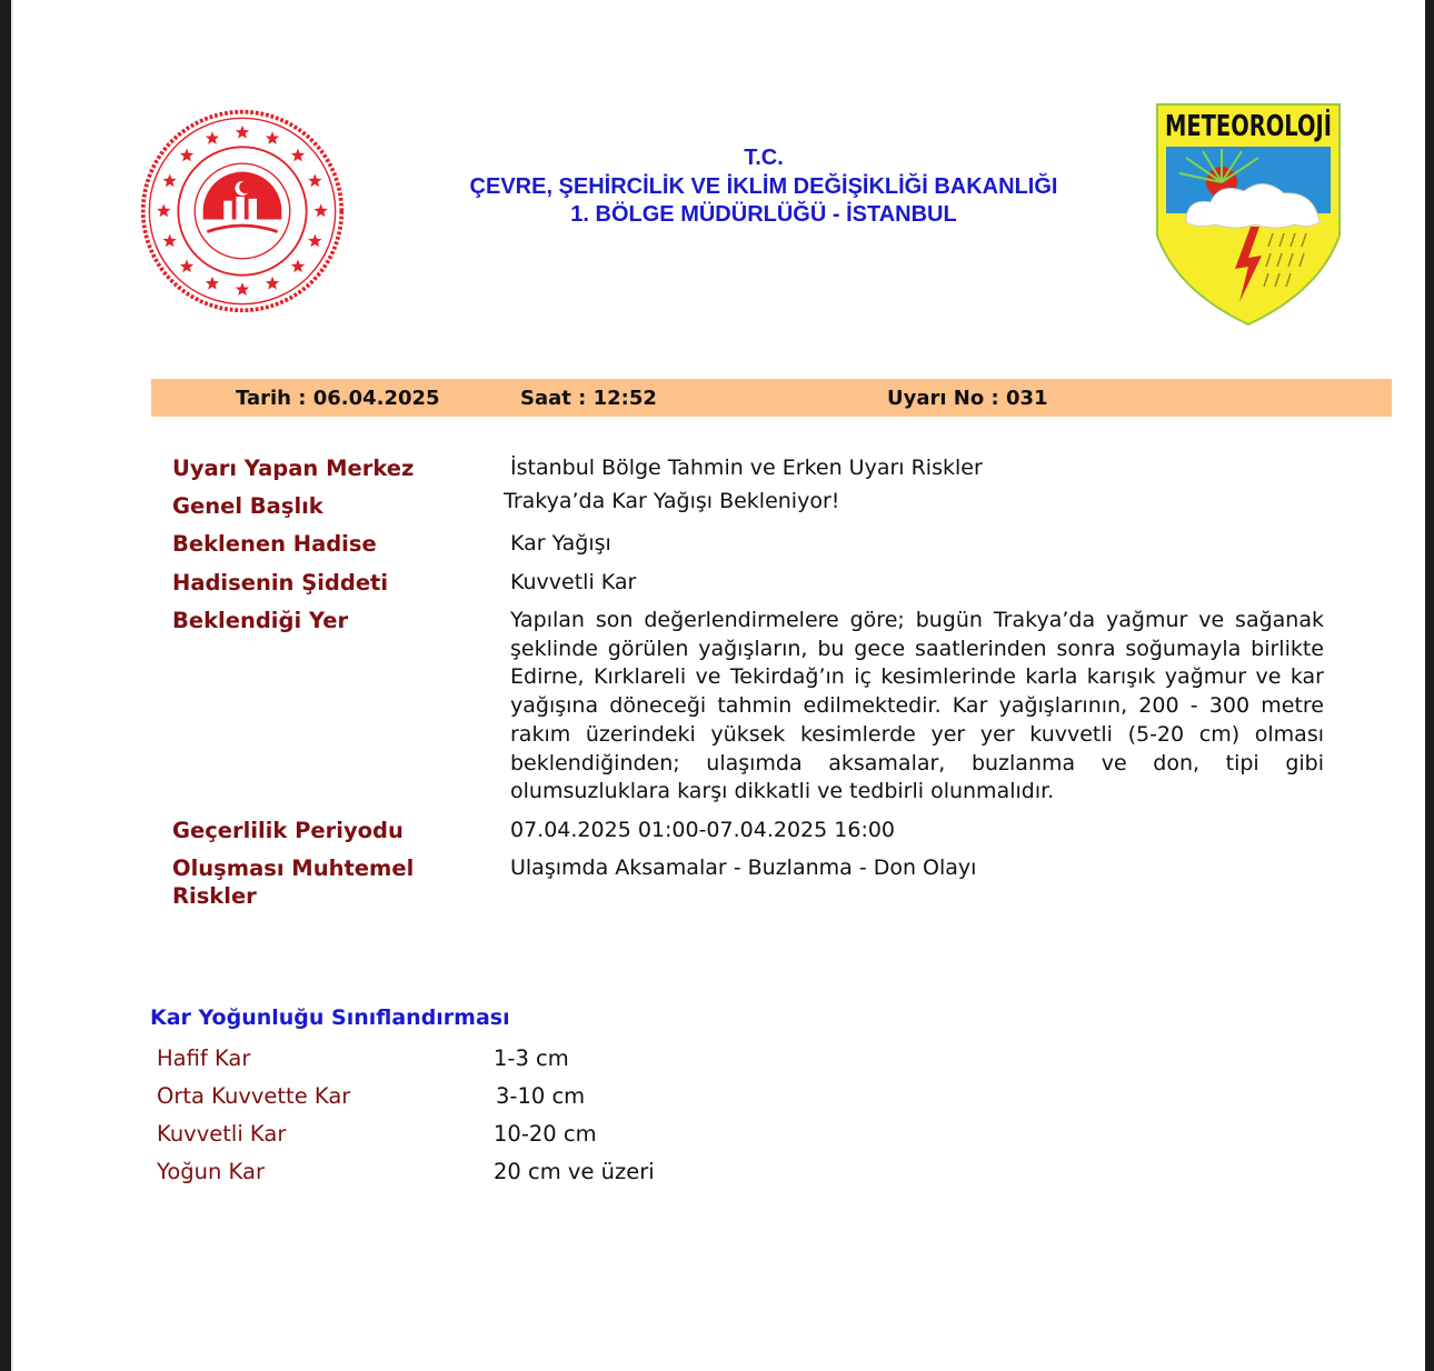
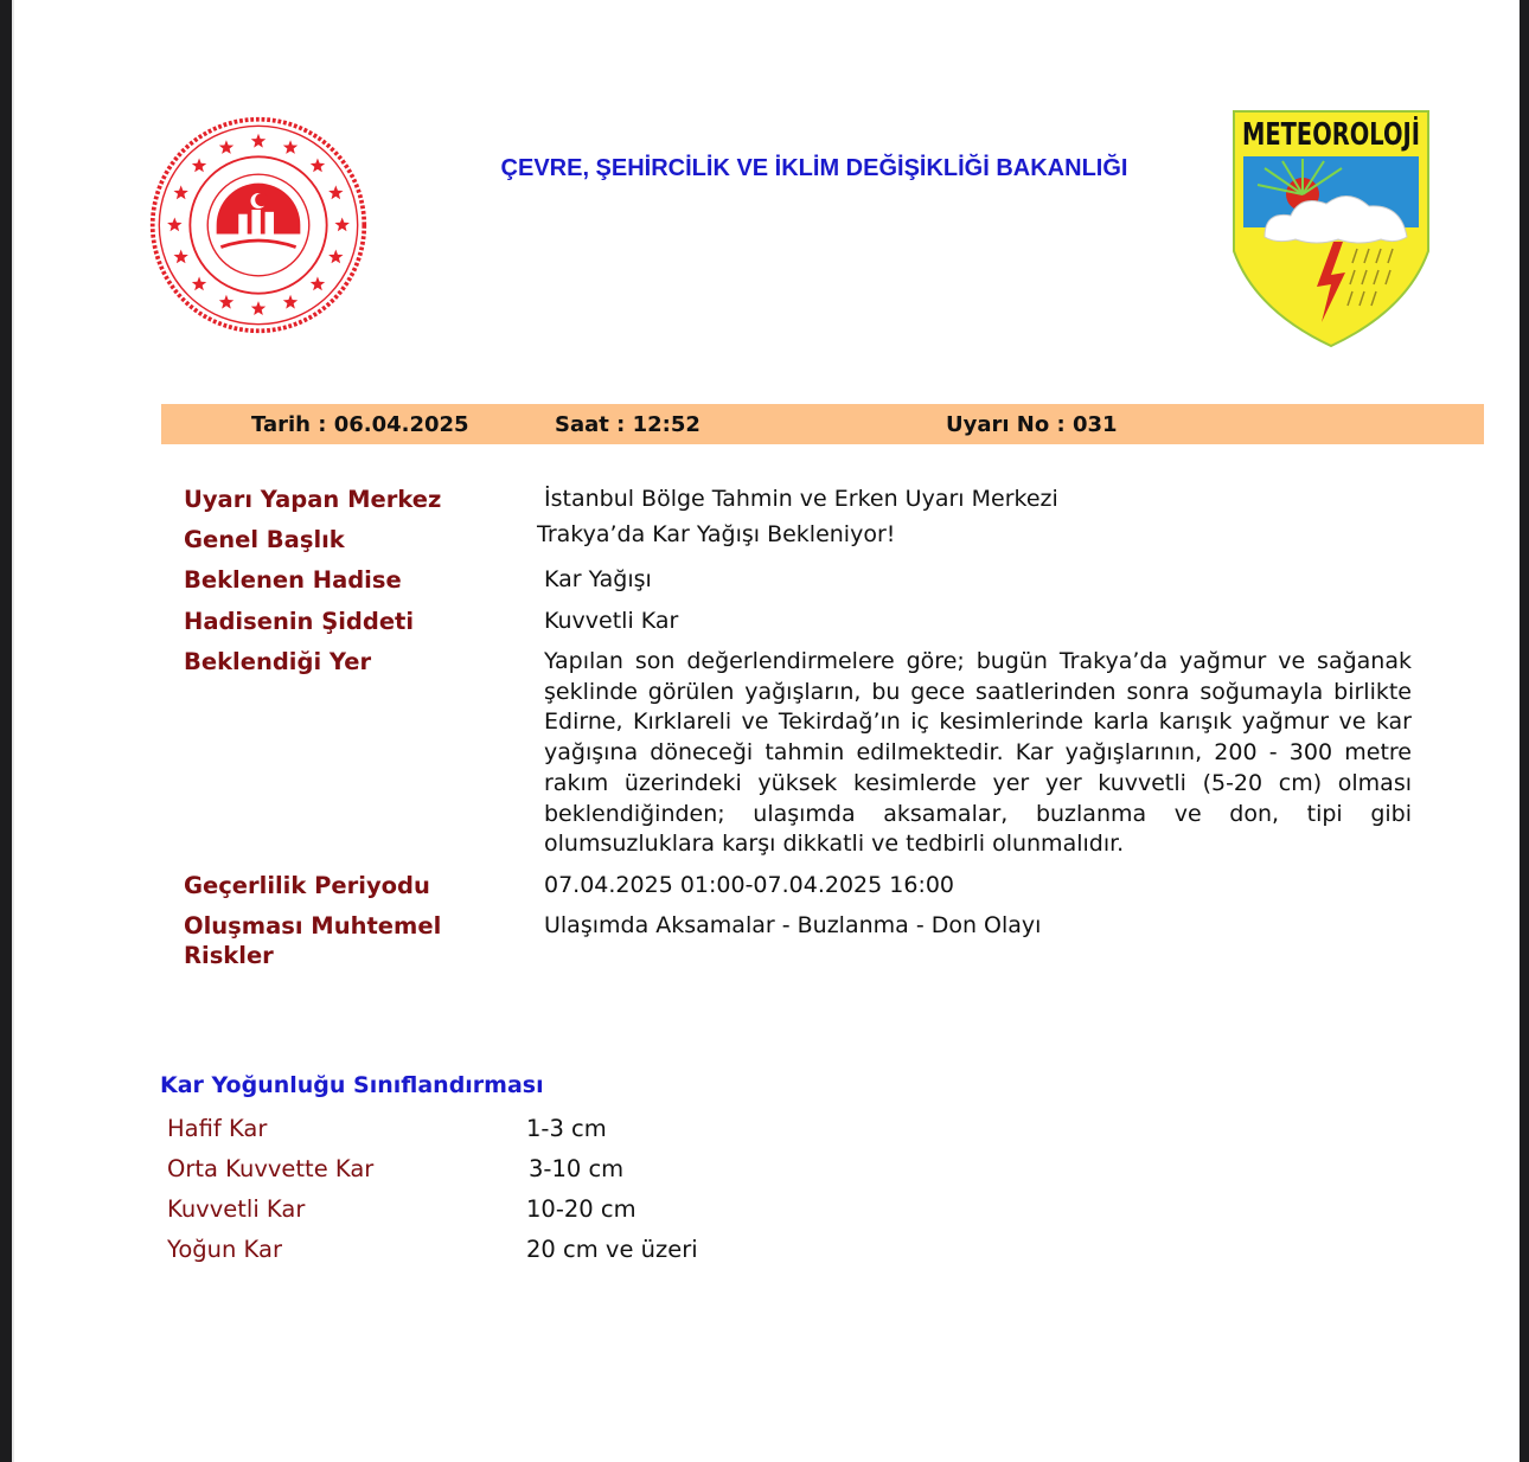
- T.C.
  ÇEVRE, ŞEHİRCİLİK VE İKLİM DEĞİŞİKLİĞİ BAKANLIĞI
- 1. BÖLGE MÜDÜRLÜĞÜ - İSTANBUL
  METEOROLOJİ
  Tarih : 06.04.2025
  Saat : 12:52
  Uyarı No : 031
  Uyarı Yapan Merkez
- İstanbul Bölge Tahmin ve Erken Uyarı Riskler
+ İstanbul Bölge Tahmin ve Erken Uyarı Merkezi
  Genel Başlık
  Trakya’da Kar Yağışı Bekleniyor!
  Beklenen Hadise
  Kar Yağışı
  Hadisenin Şiddeti
  Kuvvetli Kar
  Beklendiği Yer
  Yapılan son değerlendirmelere göre; bugün Trakya’da yağmur ve sağanak şeklinde görülen yağışların, bu gece saatlerinden sonra soğumayla birlikte Edirne, Kırklareli ve Tekirdağ’ın iç kesimlerinde karla karışık yağmur ve kar yağışına döneceği tahmin edilmektedir. Kar yağışlarının, 200 - 300 metre rakım üzerindeki yüksek kesimlerde yer yer kuvvetli (5-20 cm) olması beklendiğinden; ulaşımda aksamalar, buzlanma ve don, tipi gibi olumsuzluklara karşı dikkatli ve tedbirli olunmalıdır.
  Geçerlilik Periyodu
  07.04.2025 01:00-07.04.2025 16:00
  Oluşması Muhtemel Riskler
  Ulaşımda Aksamalar - Buzlanma - Don Olayı
  Kar Yoğunluğu Sınıflandırması
  Hafif Kar
  1-3 cm
  Orta Kuvvette Kar
  3-10 cm
  Kuvvetli Kar
  10-20 cm
  Yoğun Kar
  20 cm ve üzeri
